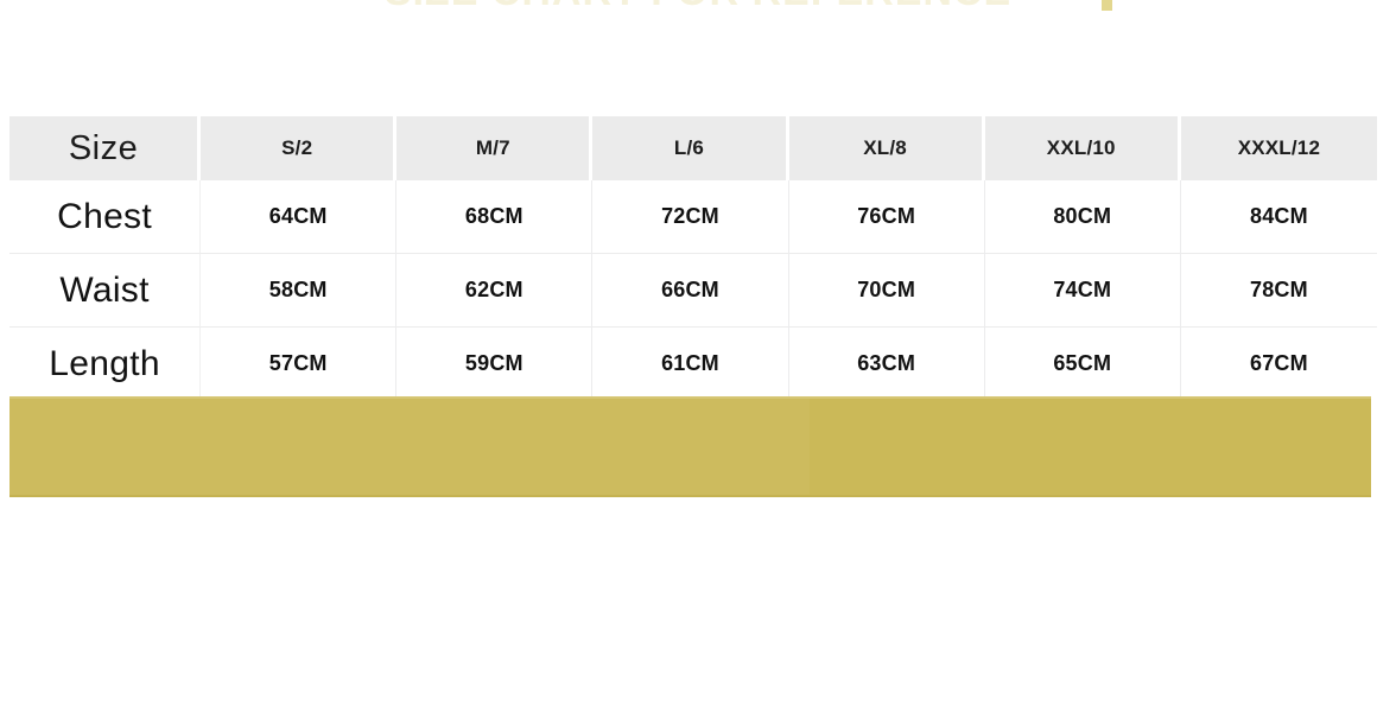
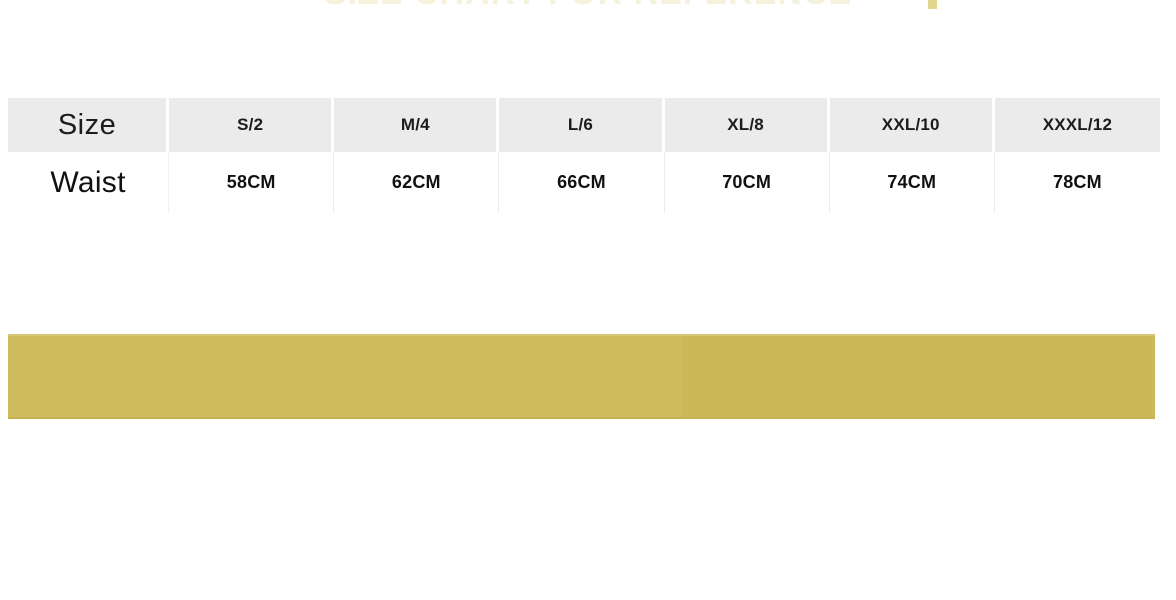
- Size	S/2	M/7	L/6	XL/8	XXL/10	XXXL/12
+ Size	S/2	M/4	L/6	XL/8	XXL/10	XXXL/12
- Chest	64CM	68CM	72CM	76CM	80CM	84CM
  Waist	58CM	62CM	66CM	70CM	74CM	78CM
- Length	57CM	59CM	61CM	63CM	65CM	67CM
